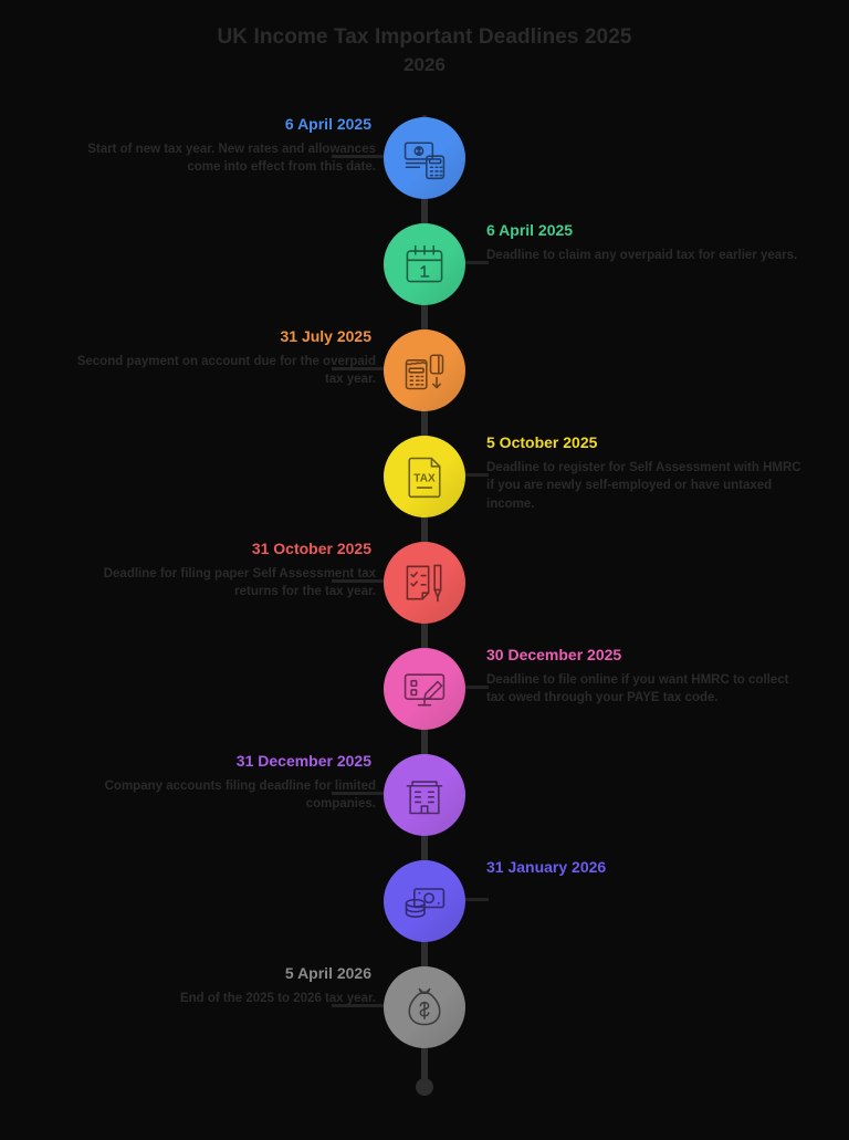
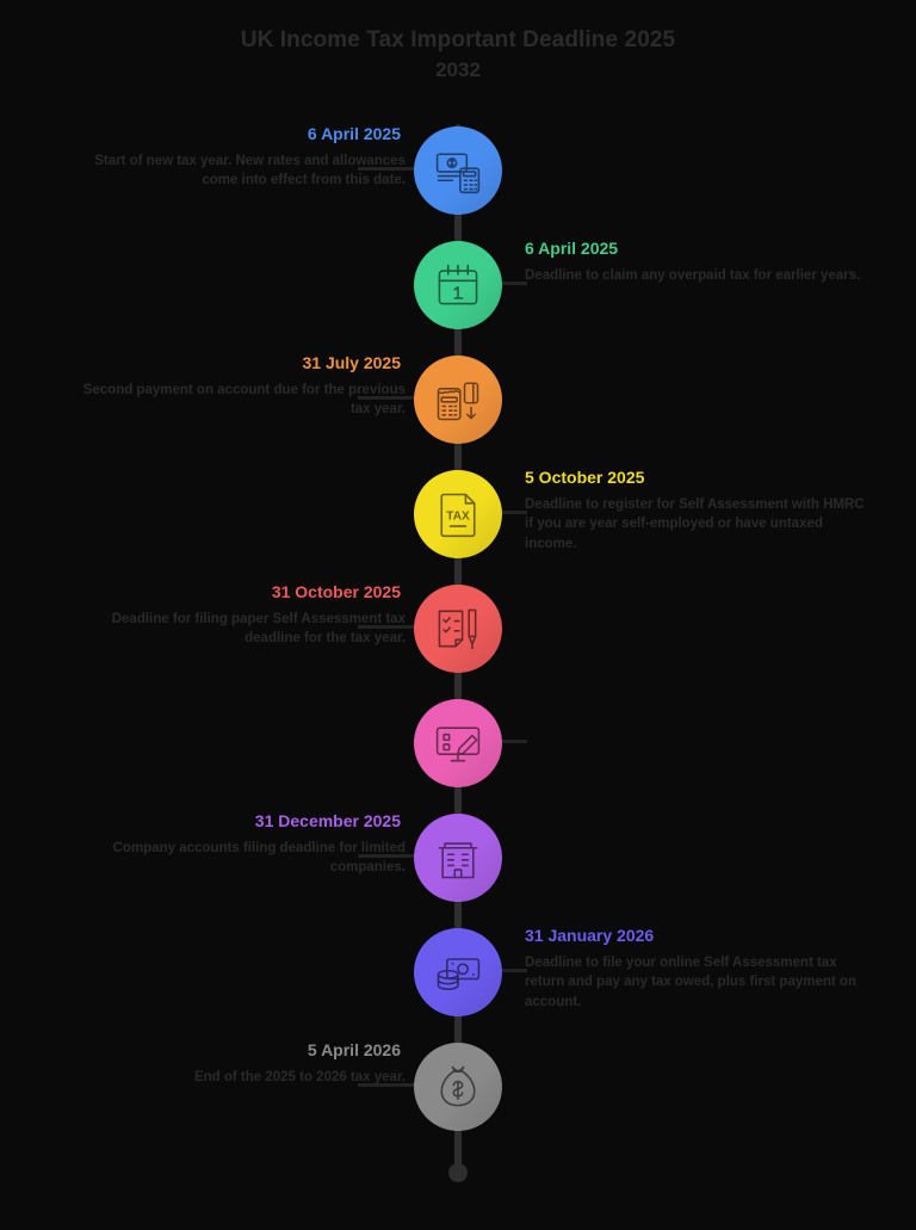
- UK Income Tax Important Deadlines 2025
+ UK Income Tax Important Deadline 2025
- 2026
+ 2032
  6 April 2025
  Start of new tax year. New rates and allowances come into effect from this date.
  6 April 2025
  Deadline to claim any overpaid tax for earlier years.
  31 July 2025
- Second payment on account due for the overpaid tax year.
+ Second payment on account due for the previous tax year.
  TAX
  5 October 2025
- Deadline to register for Self Assessment with HMRC if you are newly self-employed or have untaxed income.
+ Deadline to register for Self Assessment with HMRC if you are year self-employed or have untaxed income.
  31 October 2025
- Deadline for filing paper Self Assessment tax returns for the tax year.
+ Deadline for filing paper Self Assessment tax deadline for the tax year.
- 30 December 2025
- Deadline to file online if you want HMRC to collect tax owed through your PAYE tax code.
  31 December 2025
  Company accounts filing deadline for limited companies.
  31 January 2026
+ Deadline to file your online Self Assessment tax return and pay any tax owed, plus first payment on account.
  5 April 2026
  End of the 2025 to 2026 tax year.
